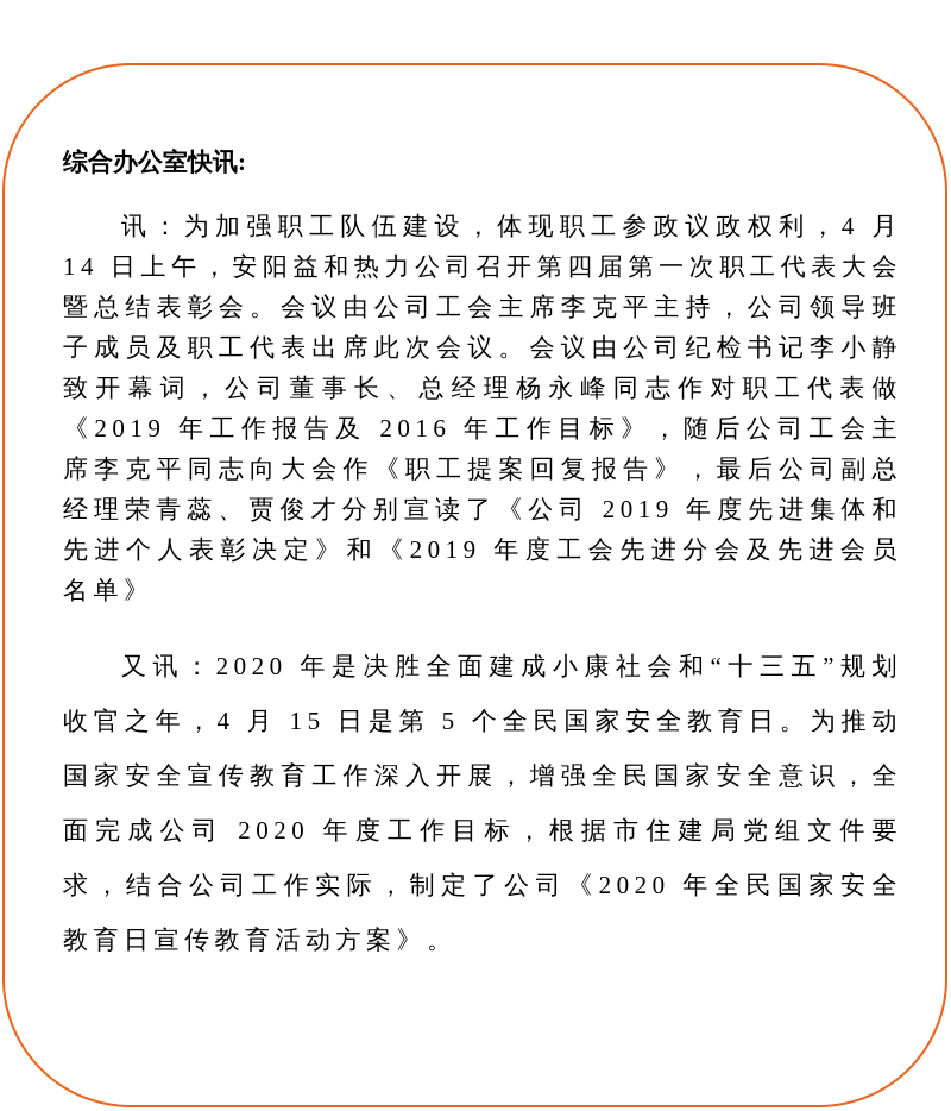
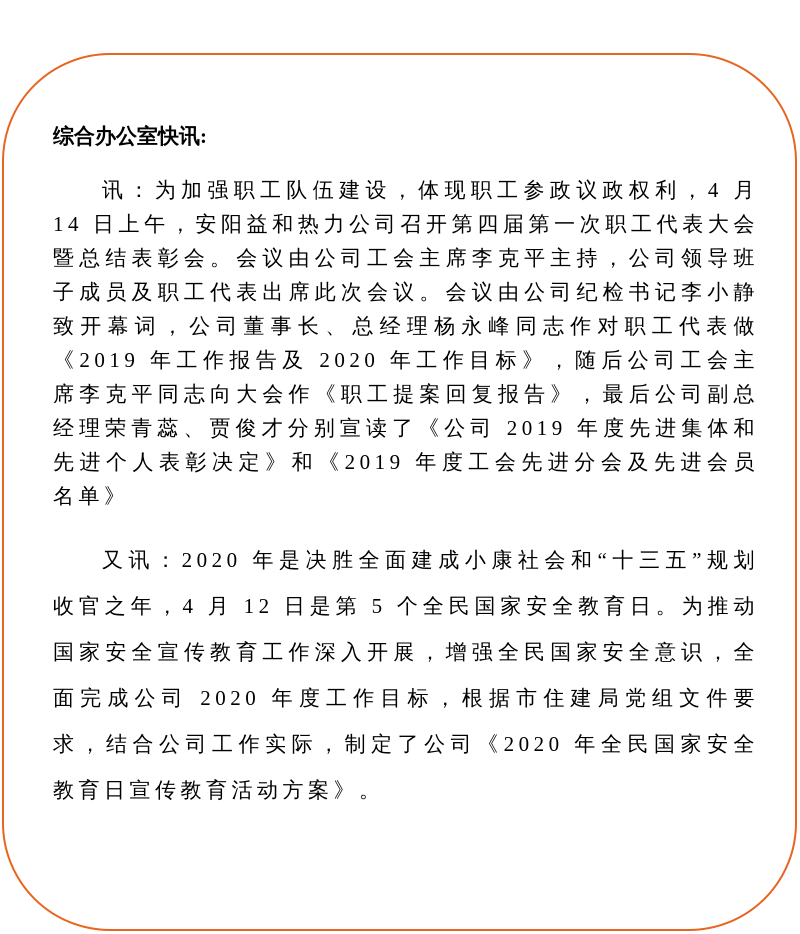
  综合办公室快讯:
- 讯：为加强职工队伍建设，体现职工参政议政权利，4 月 14 日上午，安阳益和热力公司召开第四届第一次职工代表大会暨总结表彰会。会议由公司工会主席李克平主持，公司领导班子成员及职工代表出席此次会议。会议由公司纪检书记李小静致开幕词，公司董事长、总经理杨永峰同志作对职工代表做《2019 年工作报告及 2016 年工作目标》，随后公司工会主席李克平同志向大会作《职工提案回复报告》，最后公司副总经理荣青蕊、贾俊才分别宣读了《公司 2019 年度先进集体和先进个人表彰决定》和《2019 年度工会先进分会及先进会员名单》
+ 讯：为加强职工队伍建设，体现职工参政议政权利，4 月 14 日上午，安阳益和热力公司召开第四届第一次职工代表大会暨总结表彰会。会议由公司工会主席李克平主持，公司领导班子成员及职工代表出席此次会议。会议由公司纪检书记李小静致开幕词，公司董事长、总经理杨永峰同志作对职工代表做《2019 年工作报告及 2020 年工作目标》，随后公司工会主席李克平同志向大会作《职工提案回复报告》，最后公司副总经理荣青蕊、贾俊才分别宣读了《公司 2019 年度先进集体和先进个人表彰决定》和《2019 年度工会先进分会及先进会员名单》
- 又讯：2020 年是决胜全面建成小康社会和“十三五”规划收官之年，4 月 15 日是第 5 个全民国家安全教育日。为推动国家安全宣传教育工作深入开展，增强全民国家安全意识，全面完成公司 2020 年度工作目标，根据市住建局党组文件要求，结合公司工作实际，制定了公司《2020 年全民国家安全教育日宣传教育活动方案》。
+ 又讯：2020 年是决胜全面建成小康社会和“十三五”规划收官之年，4 月 12 日是第 5 个全民国家安全教育日。为推动国家安全宣传教育工作深入开展，增强全民国家安全意识，全面完成公司 2020 年度工作目标，根据市住建局党组文件要求，结合公司工作实际，制定了公司《2020 年全民国家安全教育日宣传教育活动方案》。
